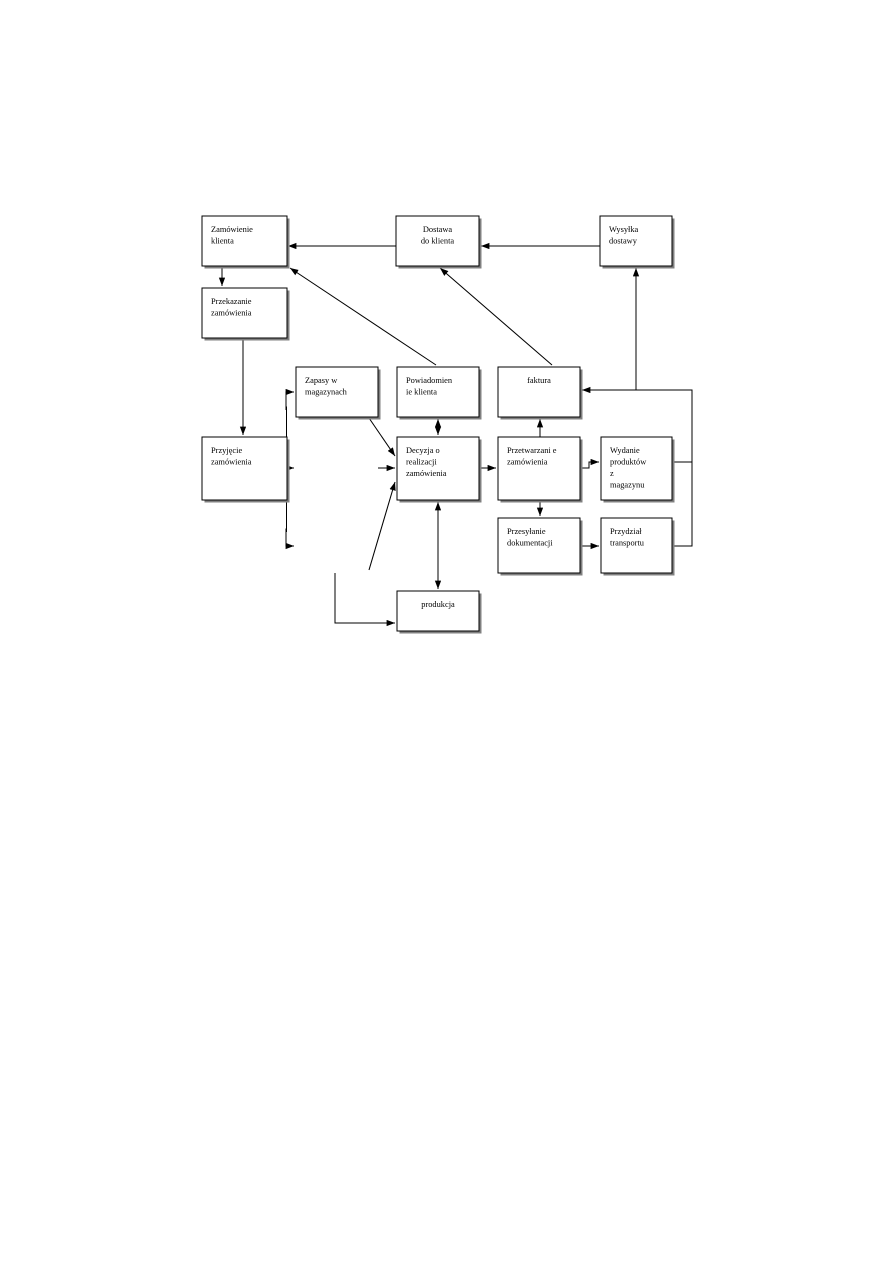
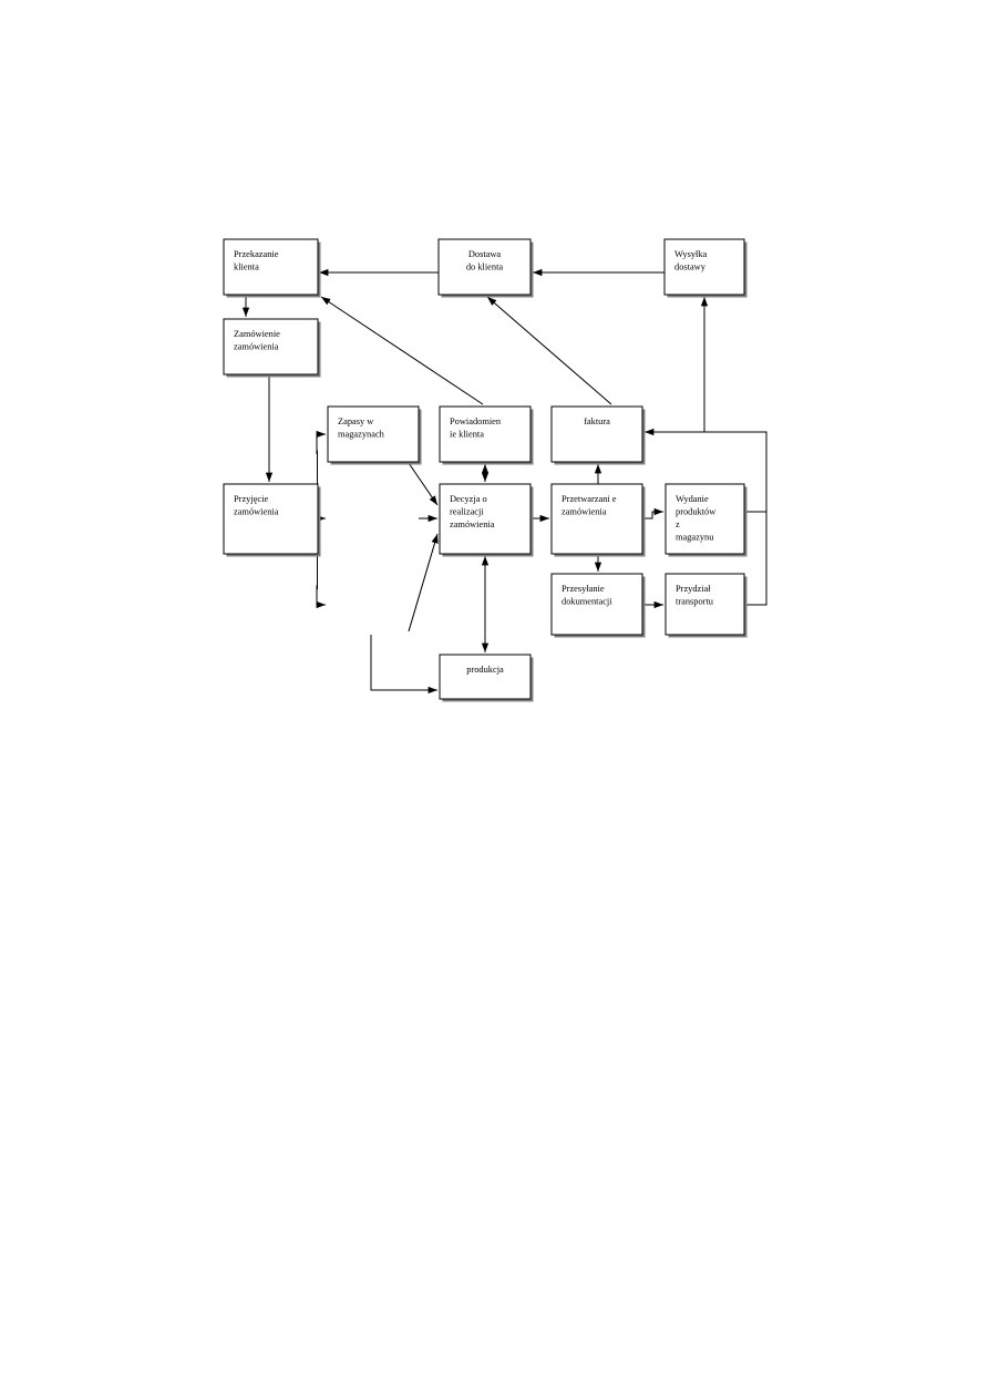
- Zamówienie
+ Przekazanie
  klienta
  Dostawa
  do klienta
  Wysyłka
  dostawy
- Przekazanie
+ Zamówienie
  zamówienia
  Przyjęcie
  zamówienia
  Zapasy w
  magazynach
  Powiadomien
  ie klienta
  Decyzja o
  realizacji
  zamówienia
  produkcja
  faktura
  Przetwarzani e
  zamówienia
  Przesyłanie
  dokumentacji
  Wydanie
  produktów
  z
  magazynu
  Przydział
  transportu
